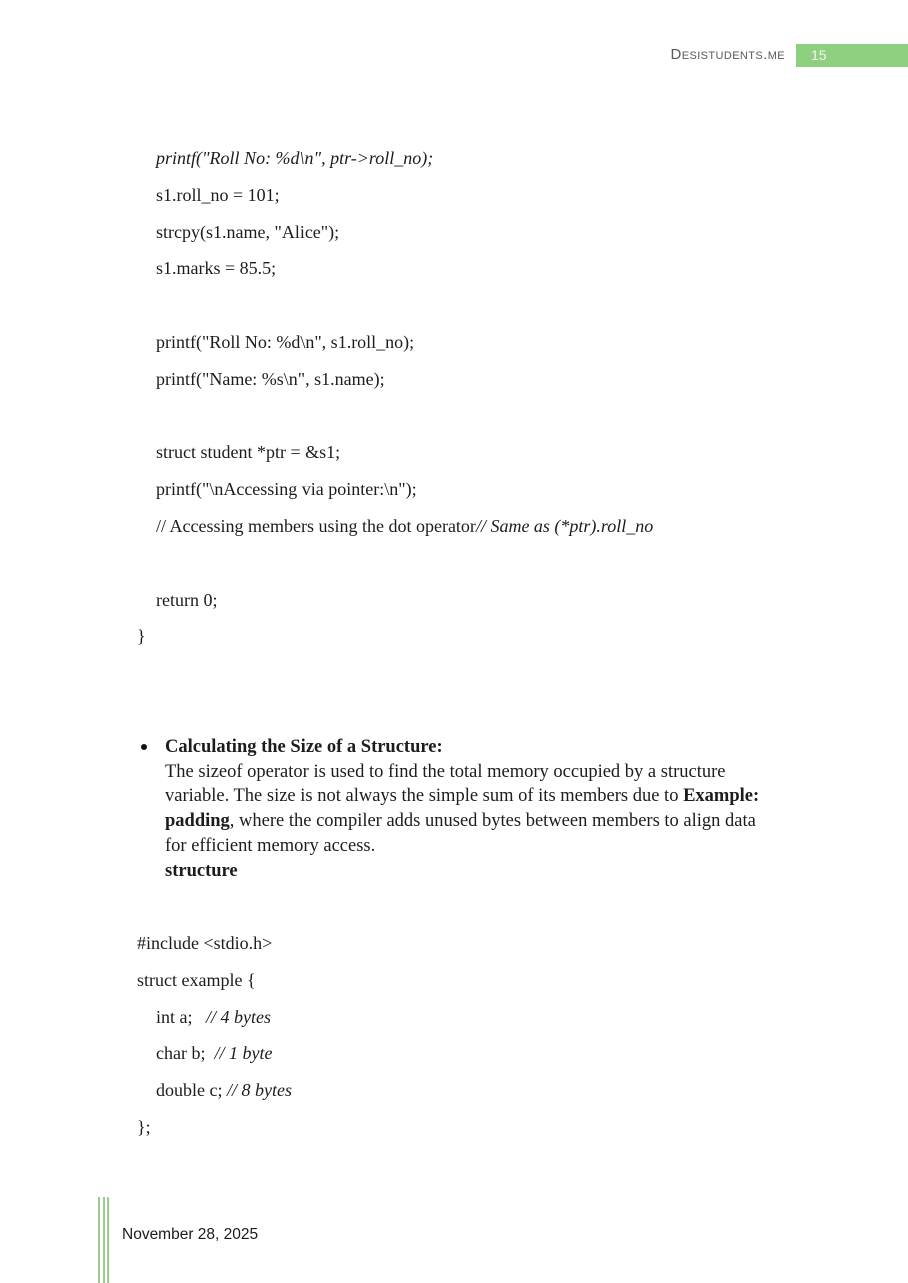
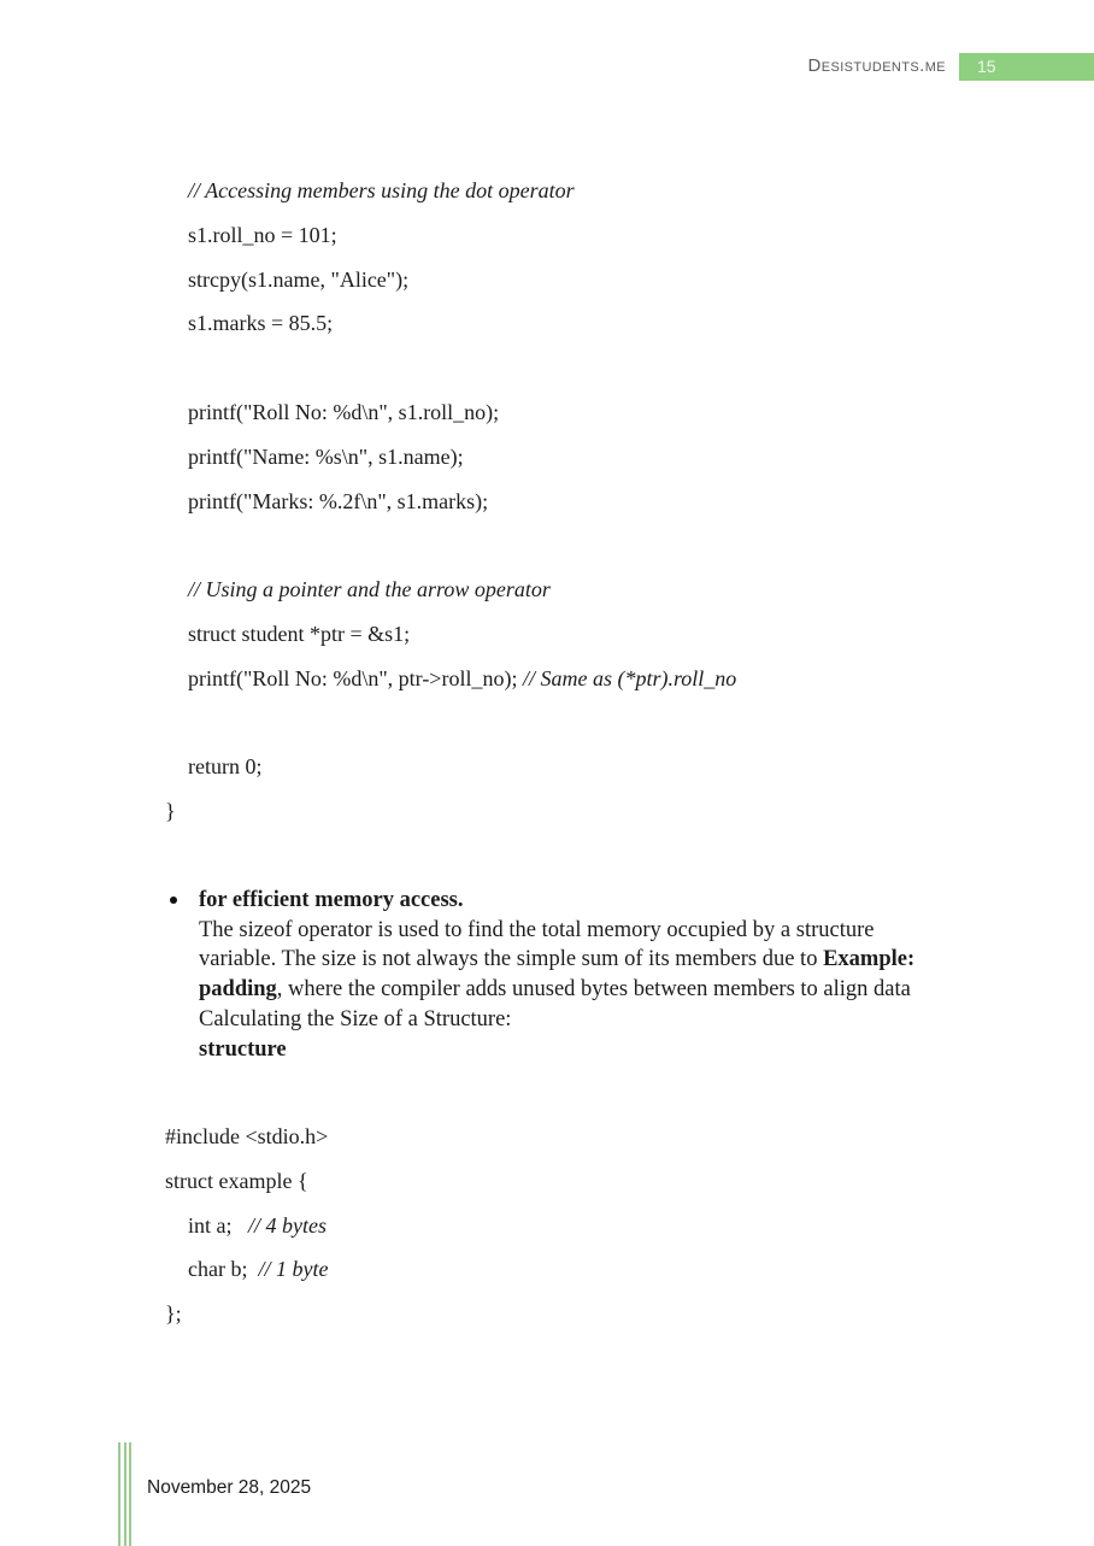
  Desistudents.me
  15
- printf("Roll No: %d\n", ptr->roll_no);
+ // Accessing members using the dot operator
  s1.roll_no = 101;
  strcpy(s1.name, "Alice");
  s1.marks = 85.5;
  printf("Roll No: %d\n", s1.roll_no);
  printf("Name: %s\n", s1.name);
+ printf("Marks: %.2f\n", s1.marks);
+ // Using a pointer and the arrow operator
  struct student *ptr = &s1;
- printf("\nAccessing via pointer:\n");
- // Accessing members using the dot operator// Same as (*ptr).roll_no
+ printf("Roll No: %d\n", ptr->roll_no); // Same as (*ptr).roll_no
  return 0;
  }
- Calculating the Size of a Structure:
+ for efficient memory access.
  The sizeof operator is used to find the total memory occupied by a structure
  variable. The size is not always the simple sum of its members due to Example:
  padding, where the compiler adds unused bytes between members to align data
- for efficient memory access.
+ Calculating the Size of a Structure:
  structure
  #include <stdio.h>
  struct example {
  int a; // 4 bytes
  char b; // 1 byte
- double c; // 8 bytes
  };
  November 28, 2025
